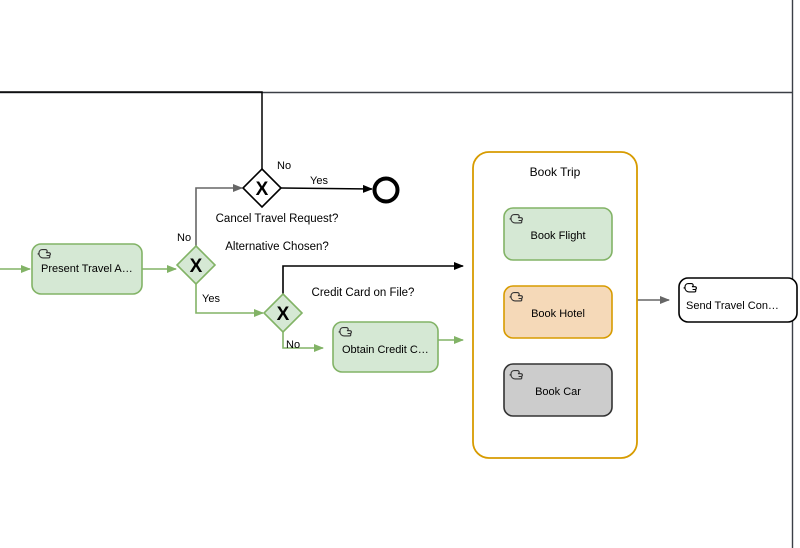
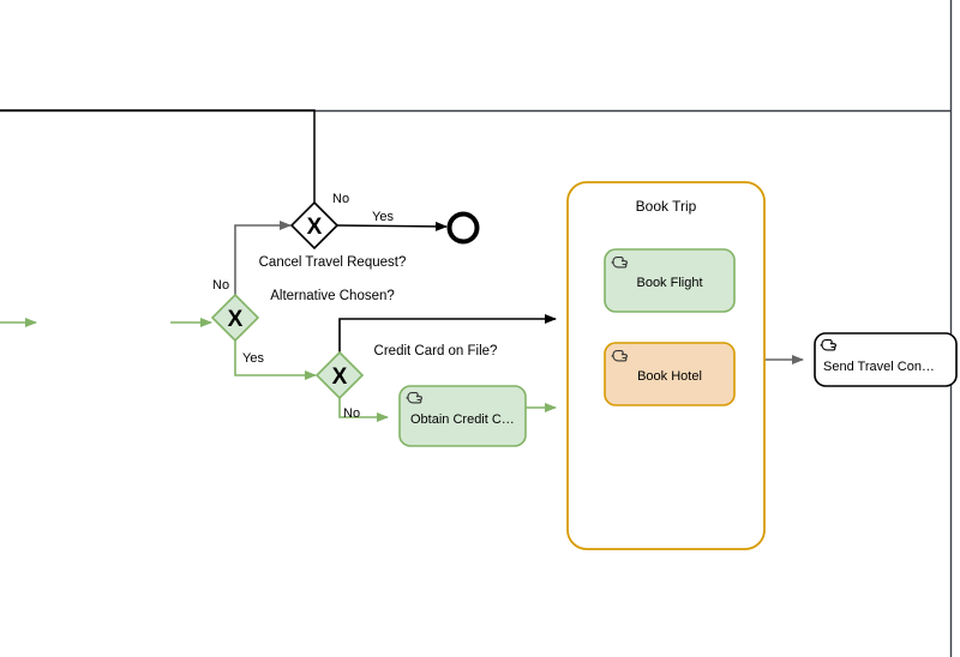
  Book Trip
  Book Flight
  Book Hotel
- Book Car
- Present Travel A…
  Obtain Credit C…
  Send Travel Con…
  X
  Cancel Travel Request?
  X
  Alternative Chosen?
  X
  Credit Card on File?
  No
  Yes
  No
  Yes
  No
